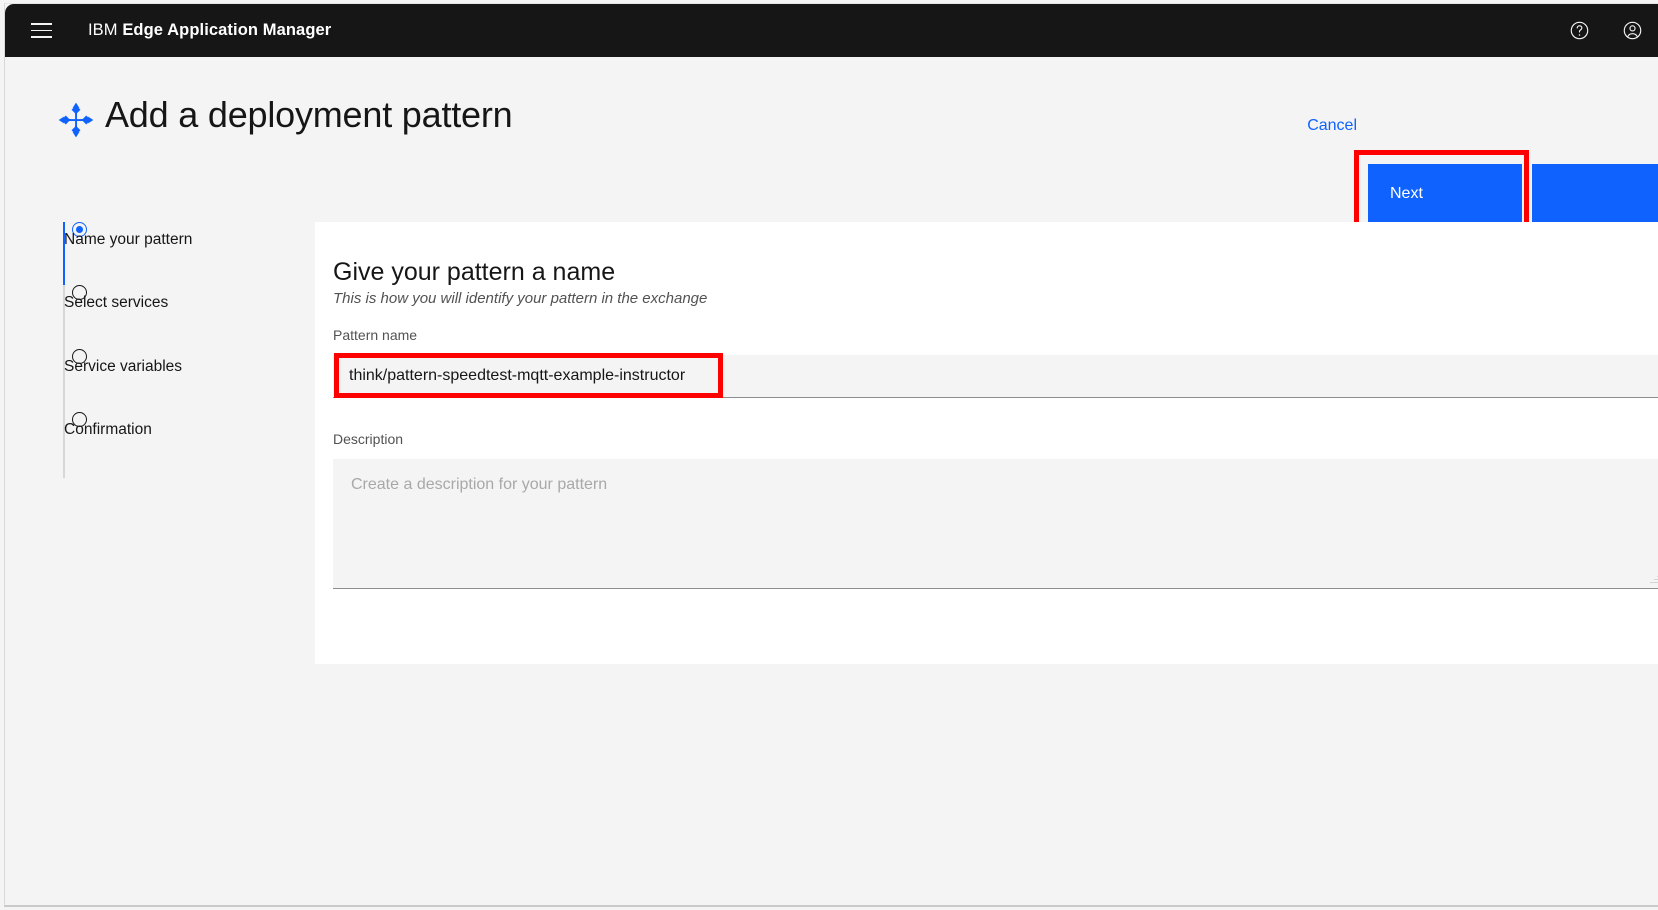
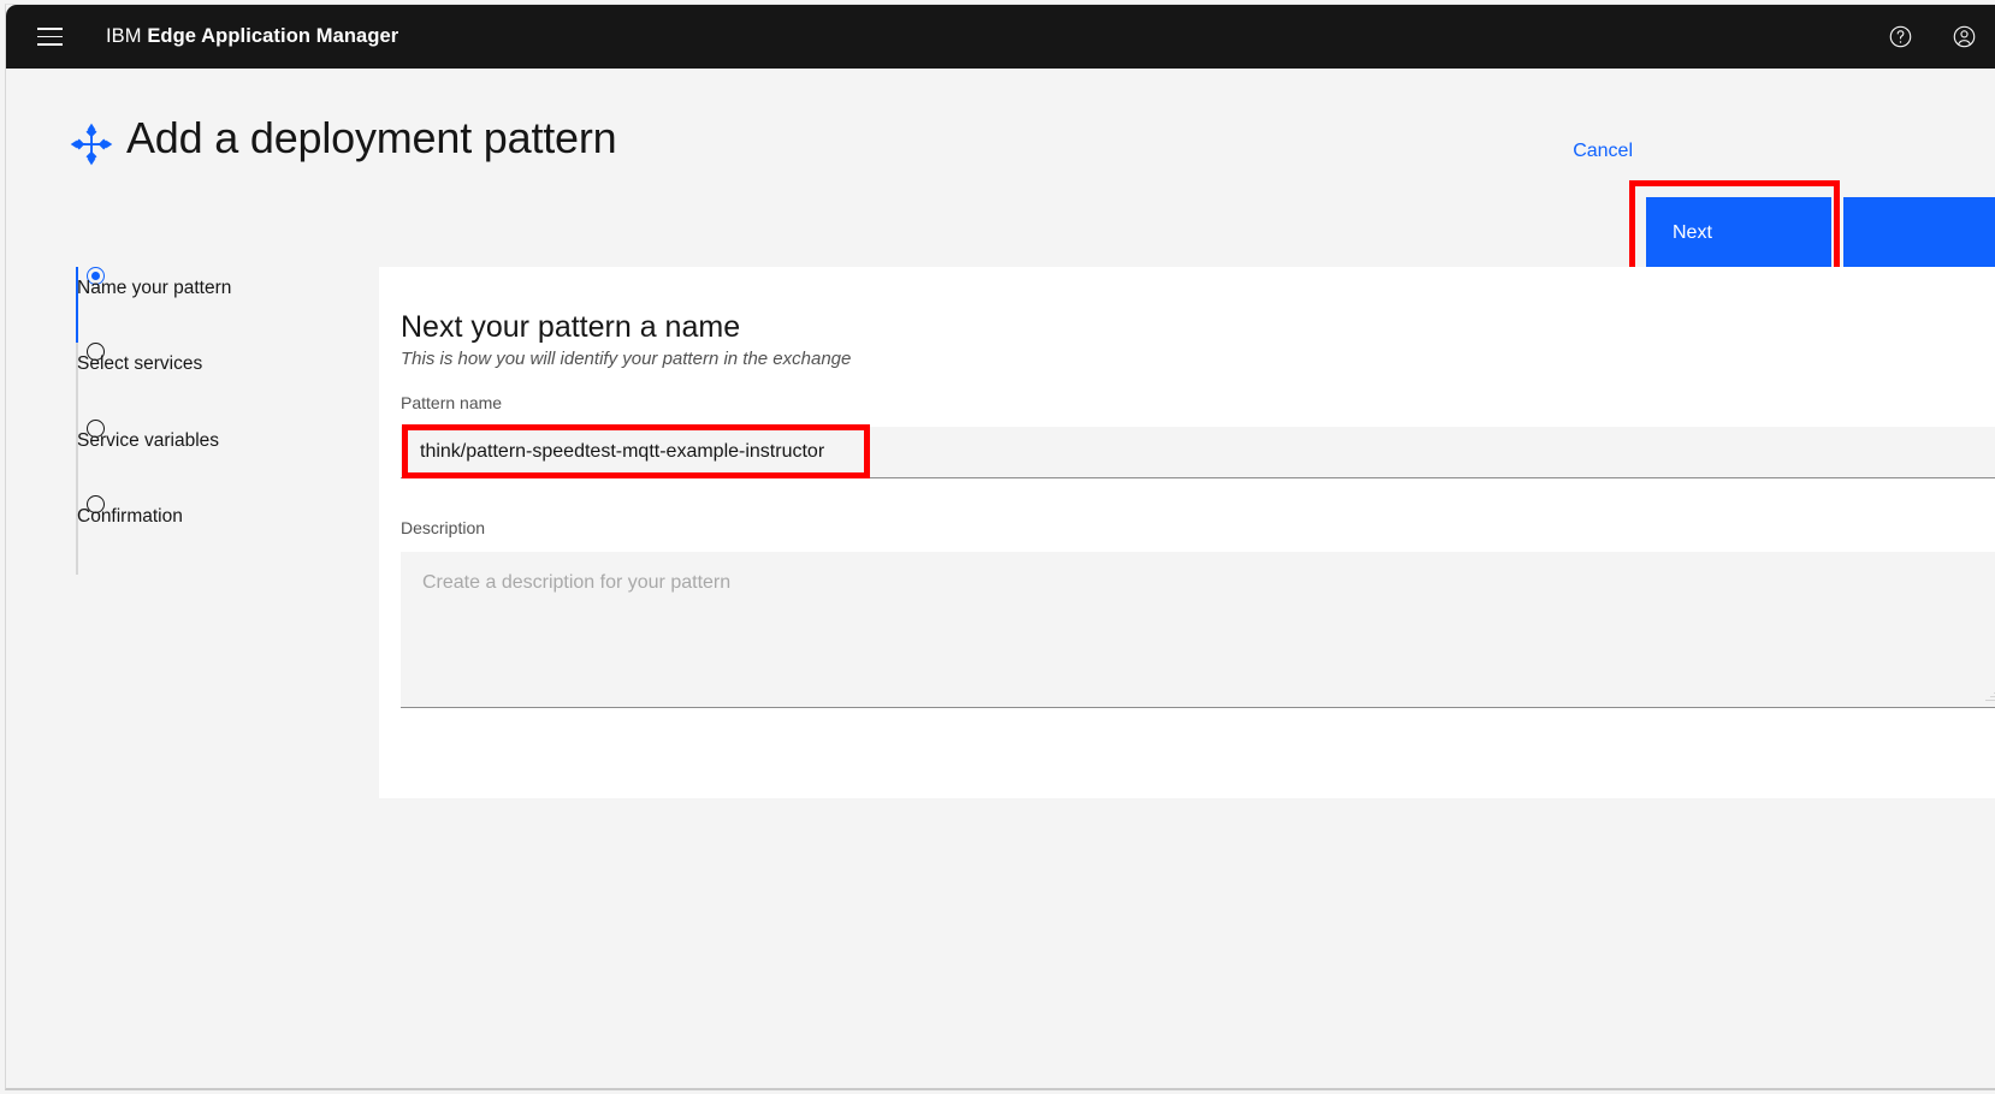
  IBM Edge Application Manager
  Add a deployment pattern
  Cancel
  Next
  Name your pattern
  Select services
  Service variables
  Confirmation
- Give your pattern a name
+ Next your pattern a name
  This is how you will identify your pattern in the exchange
  Pattern name
  think/pattern-speedtest-mqtt-example-instructor
  Description
  Create a description for your pattern
